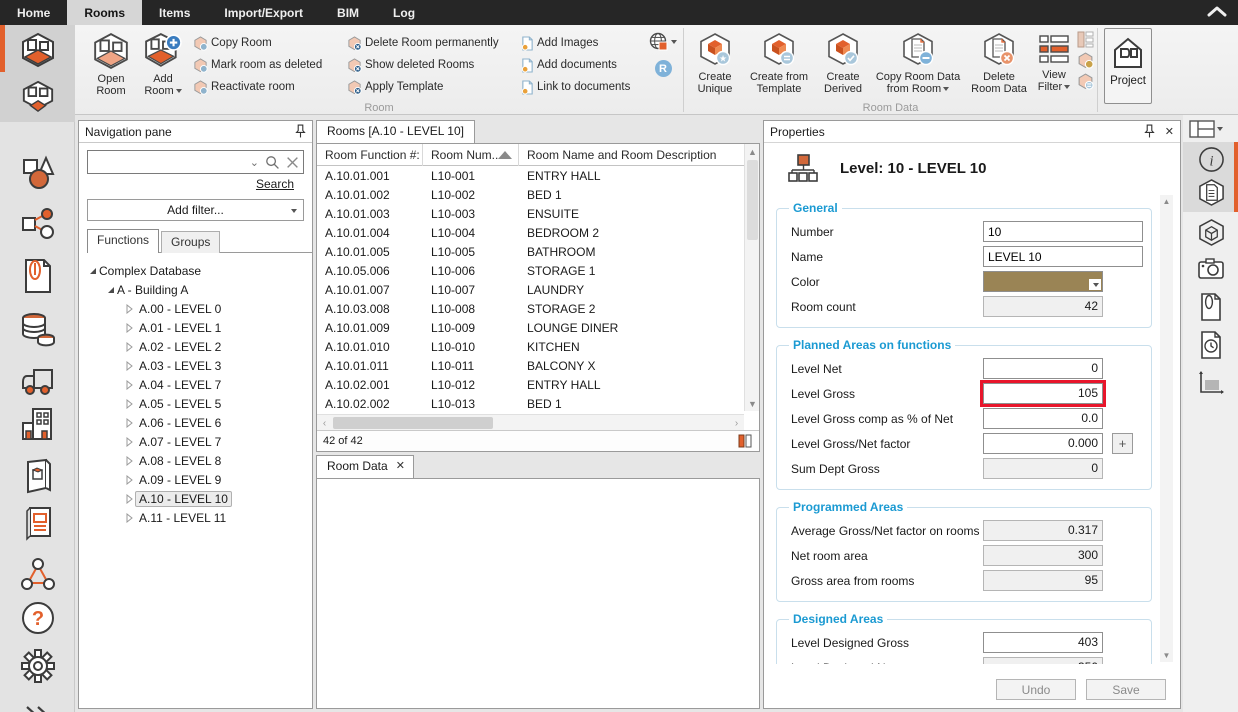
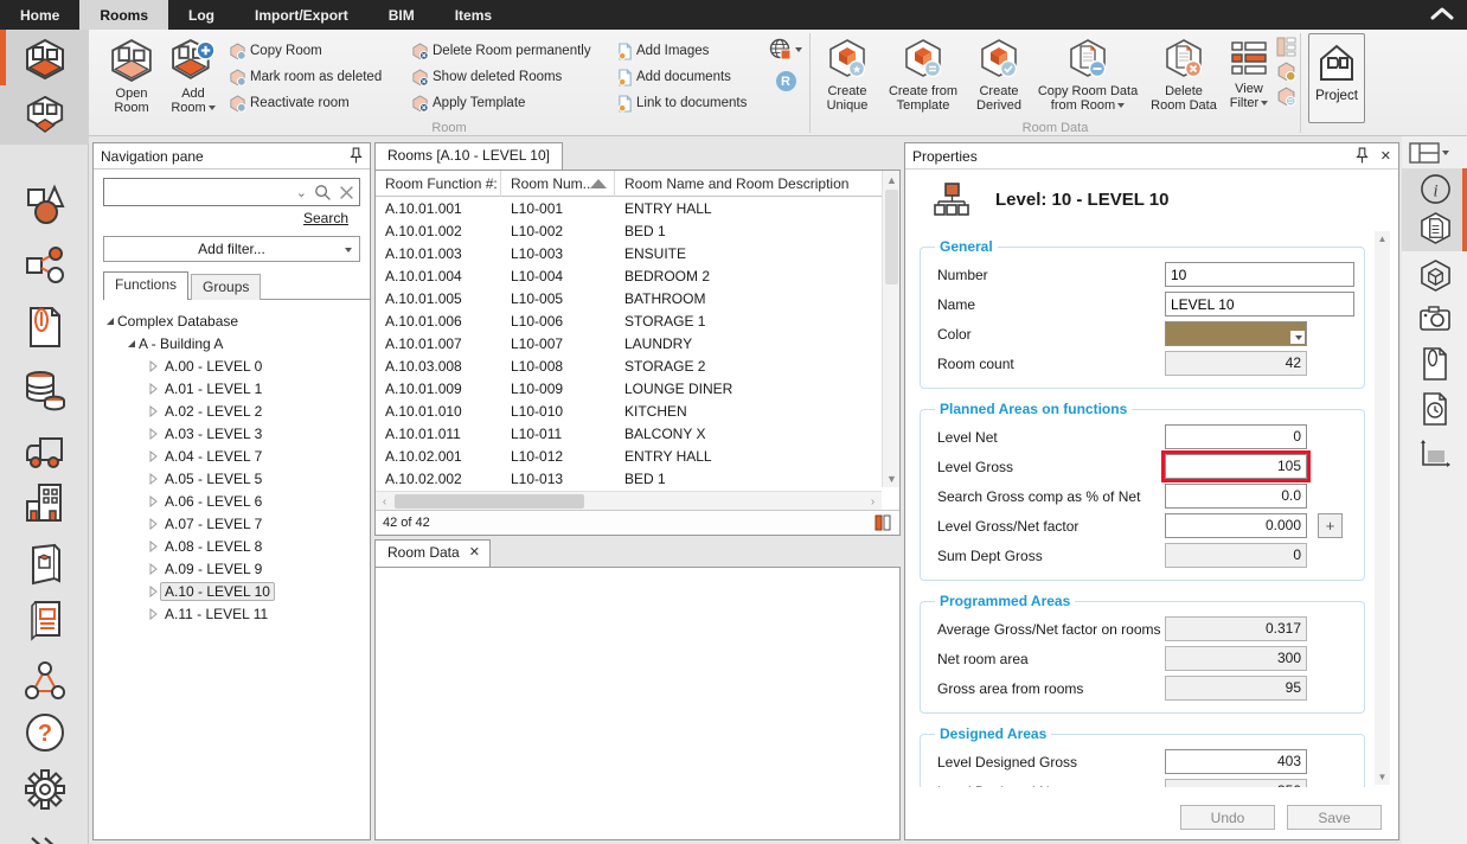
  Home
  Rooms
- Items
+ Log
  Import/Export
  BIM
- Log
+ Items
  ?
  Open
  Room
  Add
  Room
  Copy Room
  Mark room as deleted
  Reactivate room
  Delete Room permanently
  Show deleted Rooms
  Apply Template
  Add Images
  Add documents
  Link to documents
  R
  Room
  ★
  Create
  Unique
  Create from
  Template
  Create
  Derived
  Copy Room Data
  from Room
  Delete
  Room Data
  View
  Filter
  Room Data
  Project
  Navigation pane
  ⌄
  Search
  Add filter...
  Functions
  Groups
  Complex Database
  A - Building A
  A.00 - LEVEL 0
  A.01 - LEVEL 1
  A.02 - LEVEL 2
  A.03 - LEVEL 3
  A.04 - LEVEL 7
  A.05 - LEVEL 5
  A.06 - LEVEL 6
  A.07 - LEVEL 7
  A.08 - LEVEL 8
  A.09 - LEVEL 9
  A.10 - LEVEL 10
  A.11 - LEVEL 11
  Rooms [A.10 - LEVEL 10]
  Room Function #:
  Room Num...
  Room Name and Room Description
  A.10.01.001
  L10-001
  ENTRY HALL
  A.10.01.002
  L10-002
  BED 1
  A.10.01.003
  L10-003
  ENSUITE
  A.10.01.004
  L10-004
  BEDROOM 2
  A.10.01.005
  L10-005
  BATHROOM
- A.10.05.006
+ A.10.01.006
  L10-006
  STORAGE 1
  A.10.01.007
  L10-007
  LAUNDRY
  A.10.03.008
  L10-008
  STORAGE 2
  A.10.01.009
  L10-009
  LOUNGE DINER
  A.10.01.010
  L10-010
  KITCHEN
  A.10.01.011
  L10-011
  BALCONY X
  A.10.02.001
  L10-012
  ENTRY HALL
  A.10.02.002
  L10-013
  BED 1
  ▲
  ▼
  ‹
  ›
  42 of 42
  Room Data
  ✕
  Properties
  ✕
  Level: 10 - LEVEL 10
  General
  Number
  10
  Name
  LEVEL 10
  Color
  Room count
  42
  Planned Areas on functions
  Level Net
  0
  Level Gross
  105
- Level Gross comp as % of Net
+ Search Gross comp as % of Net
  0.0
  Level Gross/Net factor
  0.000
  +
  Sum Dept Gross
  0
  Programmed Areas
  Average Gross/Net factor on rooms
  0.317
  Net room area
  300
  Gross area from rooms
  95
  Designed Areas
  Level Designed Gross
  403
  ▲
  ▼
  Undo
  Save
  i
